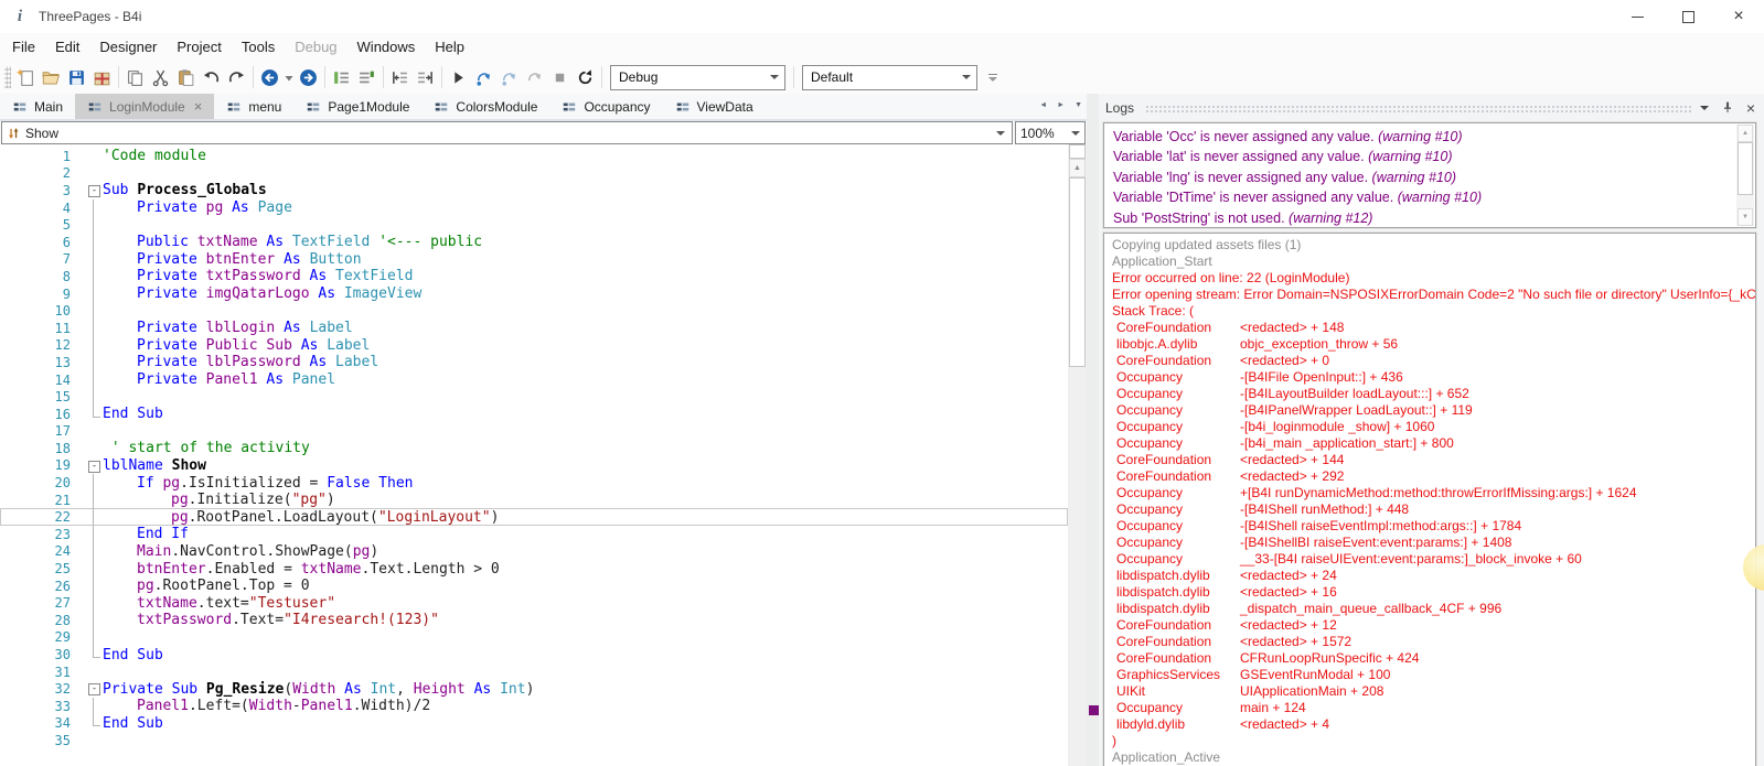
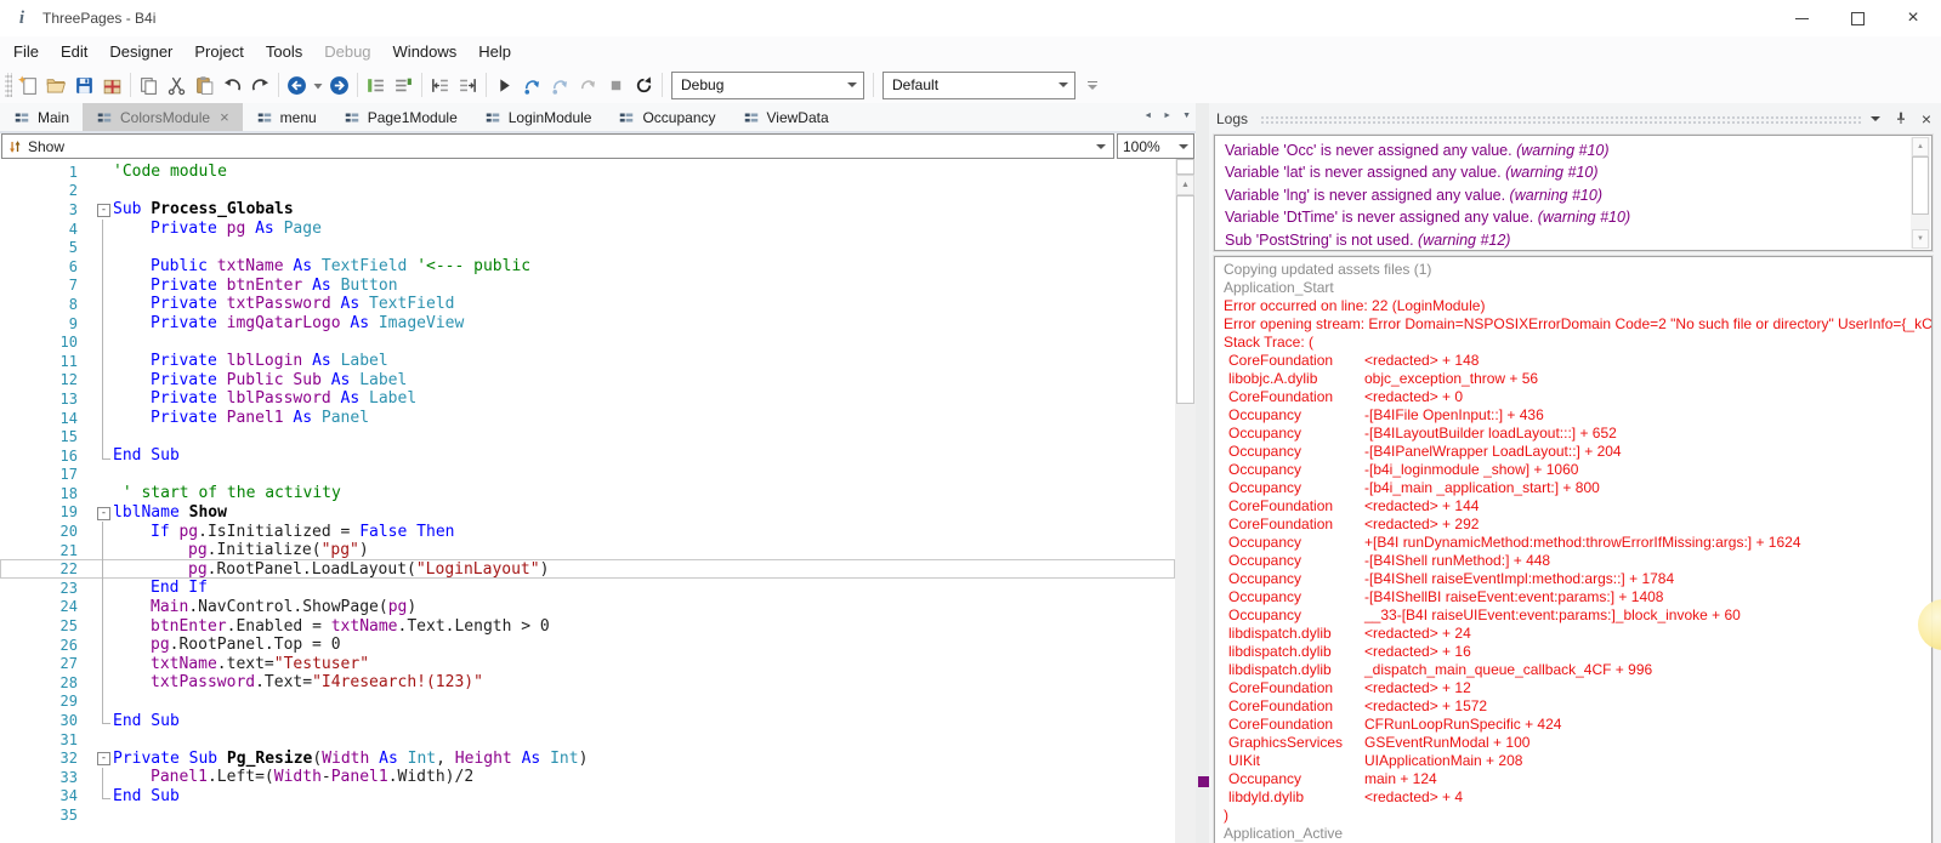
  i
  ThreePages - B4i
  ×
  File
  Edit
  Designer
  Project
  Tools
  Debug
  Windows
  Help
  Debug
  Default
  Main
- LoginModule
+ ColorsModule
  ×
  menu
  Page1Module
- ColorsModule
+ LoginModule
  Occupancy
  ViewData
  Show
  100%
  1
  'Code module
  2
  3
  -
  Sub Process_Globals
  4
  Private pg As Page
  5
  6
  Public txtName As TextField '<--- public
  7
  Private btnEnter As Button
  8
  Private txtPassword As TextField
  9
  Private imgQatarLogo As ImageView
  10
  11
  Private lblLogin As Label
  12
  Private Public Sub As Label
  13
  Private lblPassword As Label
  14
  Private Panel1 As Panel
  15
  16
  End Sub
  17
  18
  ' start of the activity
  19
  -
  lblName Show
  20
  If pg.IsInitialized = False Then
  21
  pg.Initialize("pg")
  22
  pg.RootPanel.LoadLayout("LoginLayout")
  23
  End If
  24
  Main.NavControl.ShowPage(pg)
  25
  btnEnter.Enabled = txtName.Text.Length > 0
  26
  pg.RootPanel.Top = 0
  27
  txtName.text="Testuser"
  28
  txtPassword.Text="I4research!(123)"
  29
  30
  End Sub
  31
  32
  -
  Private Sub Pg_Resize(Width As Int, Height As Int)
  33
  Panel1.Left=(Width-Panel1.Width)/2
  34
  End Sub
  35
  Logs
  ×
  Variable 'Occ' is never assigned any value. (warning #10)
  Variable 'lat' is never assigned any value. (warning #10)
  Variable 'lng' is never assigned any value. (warning #10)
  Variable 'DtTime' is never assigned any value. (warning #10)
  Sub 'PostString' is not used. (warning #12)
  Copying updated assets files (1)
  Application_Start
  Error occurred on line: 22 (LoginModule)
  Error opening stream: Error Domain=NSPOSIXErrorDomain Code=2 "No such file or directory" UserInfo={_kC
  Stack Trace: (
  CoreFoundation <redacted> + 148
  libobjc.A.dylib objc_exception_throw + 56
  CoreFoundation <redacted> + 0
  Occupancy -[B4IFile OpenInput::] + 436
  Occupancy -[B4ILayoutBuilder loadLayout:::] + 652
- Occupancy -[B4IPanelWrapper LoadLayout::] + 119
+ Occupancy -[B4IPanelWrapper LoadLayout::] + 204
  Occupancy -[b4i_loginmodule _show] + 1060
  Occupancy -[b4i_main _application_start:] + 800
  CoreFoundation <redacted> + 144
  CoreFoundation <redacted> + 292
  Occupancy +[B4I runDynamicMethod:method:throwErrorIfMissing:args:] + 1624
  Occupancy -[B4IShell runMethod:] + 448
  Occupancy -[B4IShell raiseEventImpl:method:args::] + 1784
  Occupancy -[B4IShellBI raiseEvent:event:params:] + 1408
  Occupancy __33-[B4I raiseUIEvent:event:params:]_block_invoke + 60
  libdispatch.dylib <redacted> + 24
  libdispatch.dylib <redacted> + 16
  libdispatch.dylib _dispatch_main_queue_callback_4CF + 996
  CoreFoundation <redacted> + 12
  CoreFoundation <redacted> + 1572
  CoreFoundation CFRunLoopRunSpecific + 424
  GraphicsServices GSEventRunModal + 100
  UIKit UIApplicationMain + 208
  Occupancy main + 124
  libdyld.dylib <redacted> + 4
  )
  Application_Active
